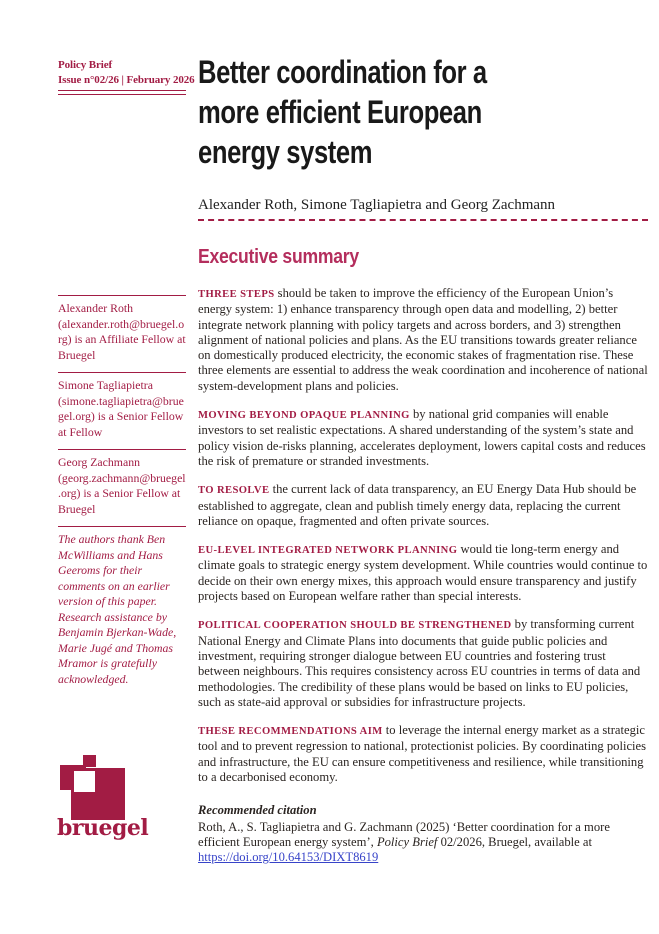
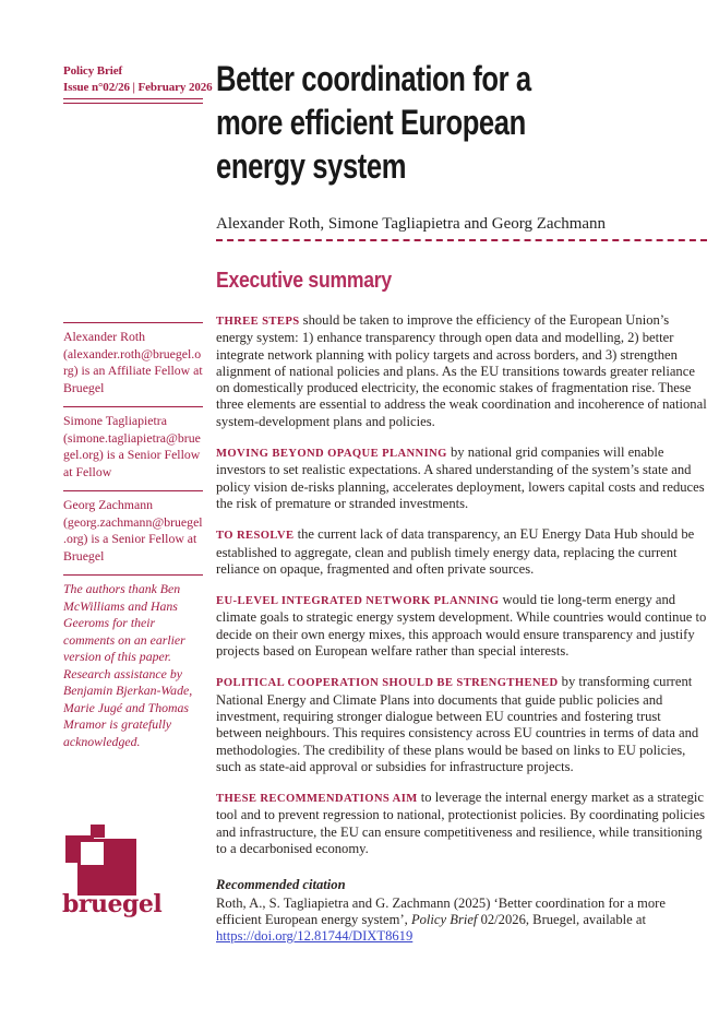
  Policy Brief
  Issue n°02/26 | February 2026
  Better coordination for a
  more efficient European
  energy system
  Alexander Roth, Simone Tagliapietra and Georg Zachmann
  Executive summary
  THREE STEPS should be taken to improve the efficiency of the European Union’s energy system: 1) enhance transparency through open data and modelling, 2) better integrate network planning with policy targets and across borders, and 3) strengthen alignment of national policies and plans. As the EU transitions towards greater reliance on domestically produced electricity, the economic stakes of fragmentation rise. These three elements are essential to address the weak coordination and incoherence of national system-development plans and policies.
  MOVING BEYOND OPAQUE PLANNING by national grid companies will enable investors to set realistic expectations. A shared understanding of the system’s state and policy vision de-risks planning, accelerates deployment, lowers capital costs and reduces the risk of premature or stranded investments.
  TO RESOLVE the current lack of data transparency, an EU Energy Data Hub should be established to aggregate, clean and publish timely energy data, replacing the current reliance on opaque, fragmented and often private sources.
  EU-LEVEL INTEGRATED NETWORK PLANNING would tie long-term energy and climate goals to strategic energy system development. While countries would continue to decide on their own energy mixes, this approach would ensure transparency and justify projects based on European welfare rather than special interests.
  POLITICAL COOPERATION SHOULD BE STRENGTHENED by transforming current National Energy and Climate Plans into documents that guide public policies and investment, requiring stronger dialogue between EU countries and fostering trust between neighbours. This requires consistency across EU countries in terms of data and methodologies. The credibility of these plans would be based on links to EU policies, such as state-aid approval or subsidies for infrastructure projects.
  THESE RECOMMENDATIONS AIM to leverage the internal energy market as a strategic tool and to prevent regression to national, protectionist policies. By coordinating policies and infrastructure, the EU can ensure competitiveness and resilience, while transitioning to a decarbonised economy.
  Recommended citation
- Roth, A., S. Tagliapietra and G. Zachmann (2025) ‘Better coordination for a more efficient European energy system’, Policy Brief 02/2026, Bruegel, available at https://doi.org/10.64153/DIXT8619
+ Roth, A., S. Tagliapietra and G. Zachmann (2025) ‘Better coordination for a more efficient European energy system’, Policy Brief 02/2026, Bruegel, available at https://doi.org/12.81744/DIXT8619
  Alexander Roth (alexander.roth@bruegel.org) is an Affiliate Fellow at Bruegel
  Simone Tagliapietra (simone.tagliapietra@bruegel.org) is a Senior Fellow at Fellow
  Georg Zachmann (georg.zachmann@bruegel.org) is a Senior Fellow at Bruegel
  The authors thank Ben McWilliams and Hans Geeroms for their comments on an earlier version of this paper. Research assistance by Benjamin Bjerkan-Wade, Marie Jugé and Thomas Mramor is gratefully acknowledged.
  bruegel
